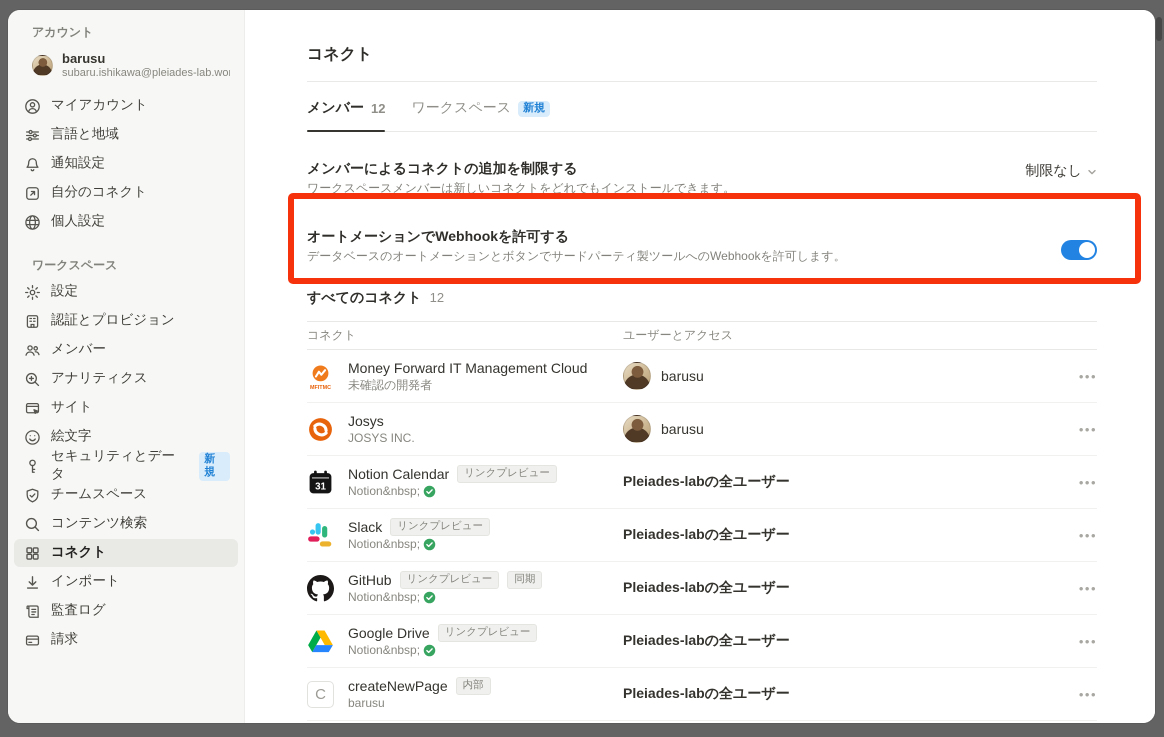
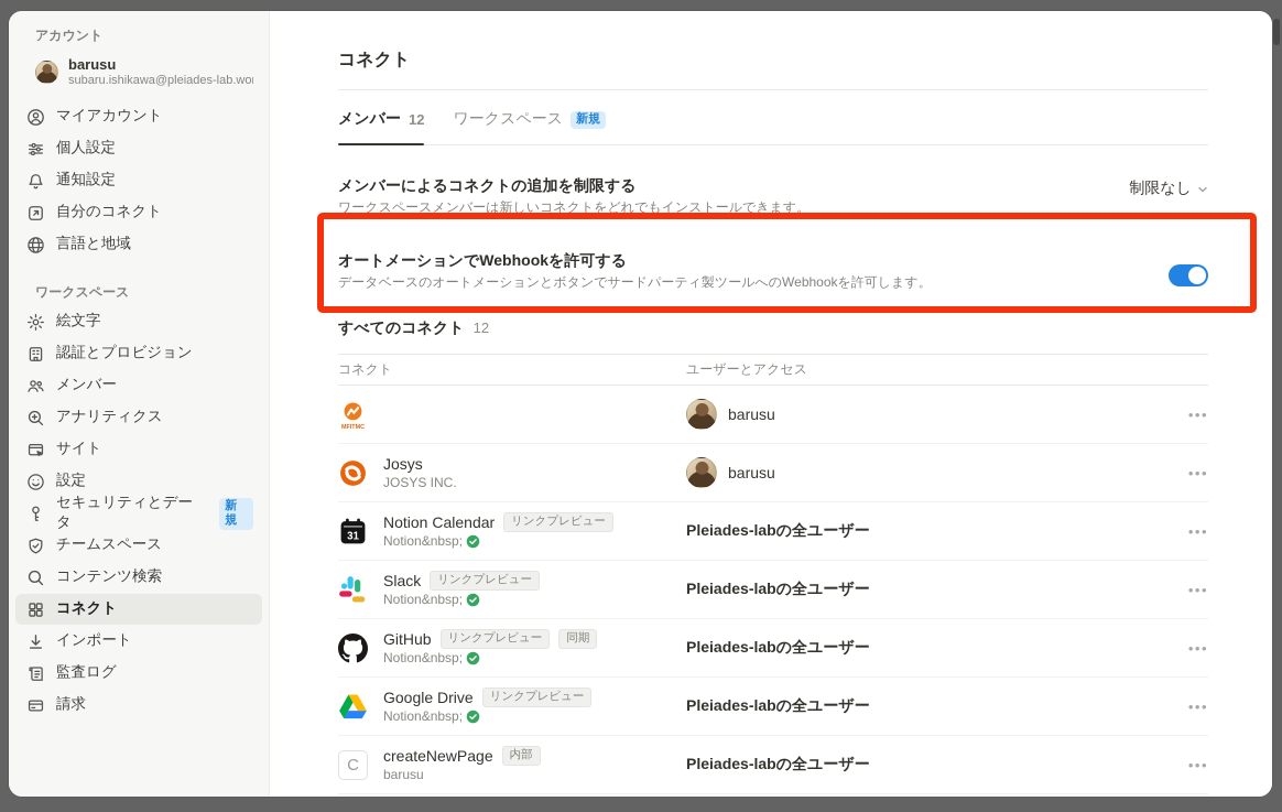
  アカウント
  barusu
  subaru.ishikawa@pleiades-lab.wo
  マイアカウント
- 言語と地域
+ 個人設定
  通知設定
  自分のコネクト
- 個人設定
+ 言語と地域
  ワークスペース
- 設定
+ 絵文字
  認証とプロビジョン
  メンバー
  アナリティクス
  サイト
- 絵文字
+ 設定
  セキュリティとデータ
  新規
  チームスペース
  コンテンツ検索
  コネクト
  インポート
  監査ログ
  請求
  コネクト
  メンバー
  12
  ワークスペース
  新規
  メンバーによるコネクトの追加を制限する
  ワークスペースメンバーは新しいコネクトをどれでもインストールできます。
  制限なし
  オートメーションでWebhookを許可する
  データベースのオートメーションとボタンでサードパーティ製ツールへのWebhookを許可します。
  すべてのコネクト
  12
  コネクト
  ユーザーとアクセス
- Money Forward IT Management Cloud
- 未確認の開発者
  barusu
  •••
  Josys
  JOSYS INC.
  barusu
  •••
  31
  Notion Calendar
  リンクプレビュー
  Notion&nbsp;
  Pleiades-labの全ユーザー
  •••
  Slack
  リンクプレビュー
  Notion&nbsp;
  Pleiades-labの全ユーザー
  •••
  GitHub
  リンクプレビュー
  同期
  Notion&nbsp;
  Pleiades-labの全ユーザー
  •••
  Google Drive
  リンクプレビュー
  Notion&nbsp;
  Pleiades-labの全ユーザー
  •••
  C
  createNewPage
  内部
  barusu
  Pleiades-labの全ユーザー
  •••
